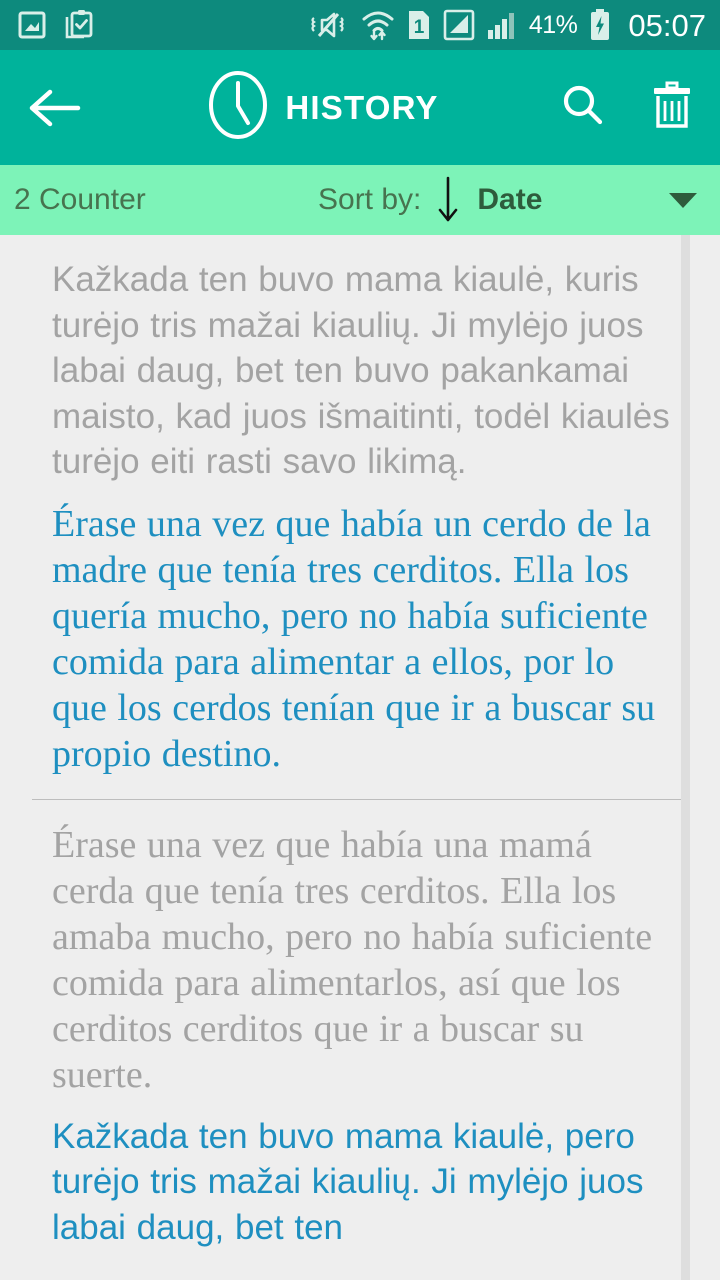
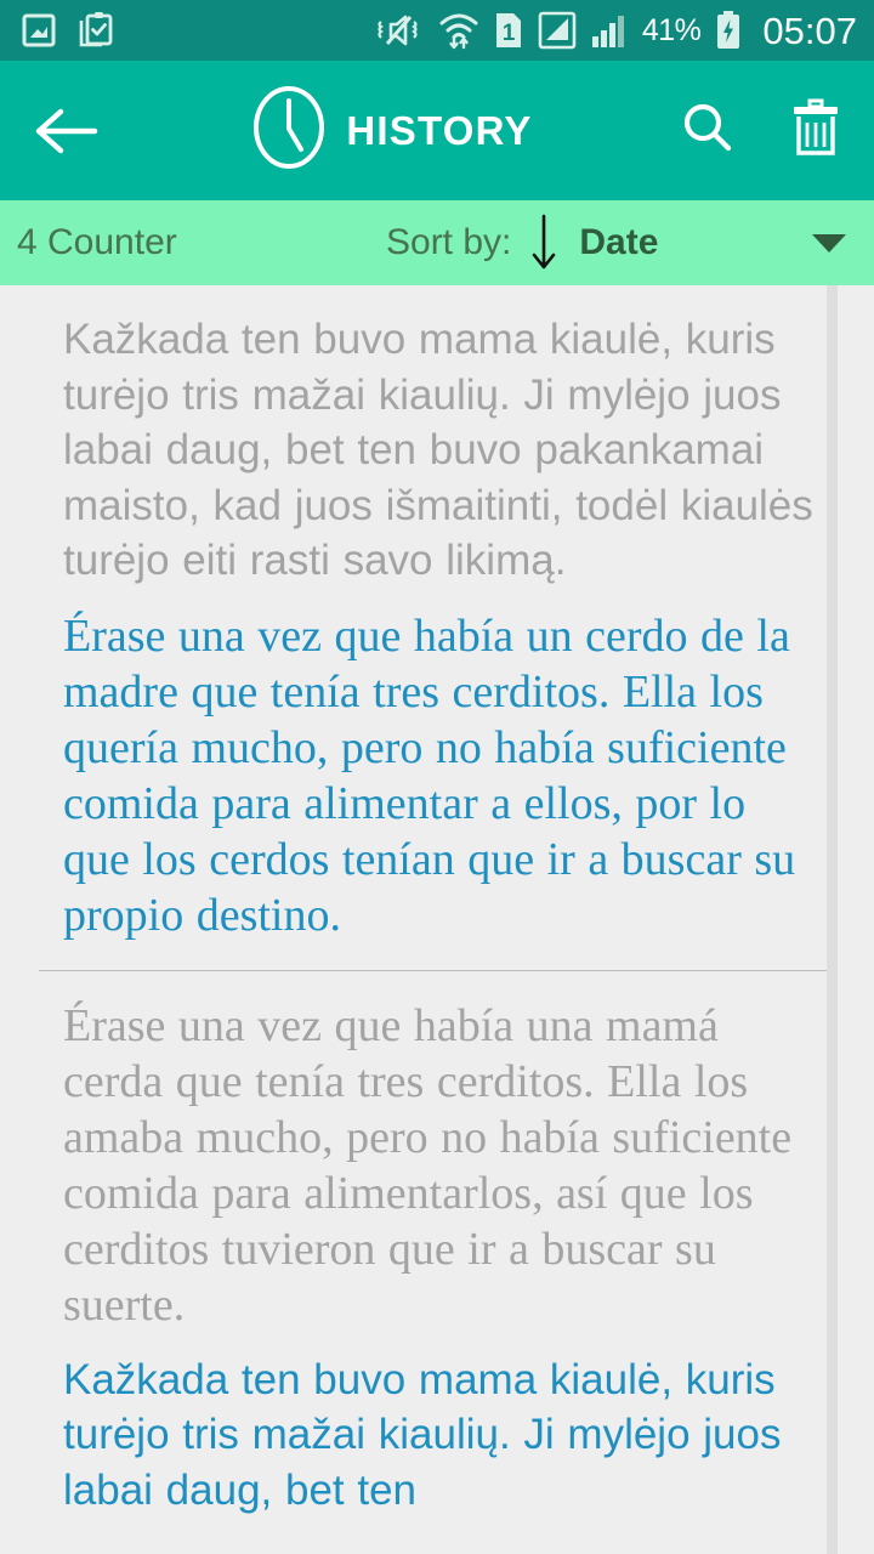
  1
  41%
  05:07
  HISTORY
- 2 Counter
+ 4 Counter
  Sort by:
  Date
  Kažkada ten buvo mama kiaulė, kuris turėjo tris mažai kiaulių. Ji mylėjo juos labai daug, bet ten buvo pakankamai maisto, kad juos išmaitinti, todėl kiaulės turėjo eiti rasti savo likimą.
  Érase una vez que había un cerdo de la madre que tenía tres cerditos. Ella los quería mucho, pero no había suficiente comida para alimentar a ellos, por lo que los cerdos tenían que ir a buscar su propio destino.
- Érase una vez que había una mamá cerda que tenía tres cerditos. Ella los amaba mucho, pero no había suficiente comida para alimentarlos, así que los cerditos cerditos que ir a buscar su suerte.
+ Érase una vez que había una mamá cerda que tenía tres cerditos. Ella los amaba mucho, pero no había suficiente comida para alimentarlos, así que los cerditos tuvieron que ir a buscar su suerte.
- Kažkada ten buvo mama kiaulė, pero turėjo tris mažai kiaulių. Ji mylėjo juos labai daug, bet ten
+ Kažkada ten buvo mama kiaulė, kuris turėjo tris mažai kiaulių. Ji mylėjo juos labai daug, bet ten
